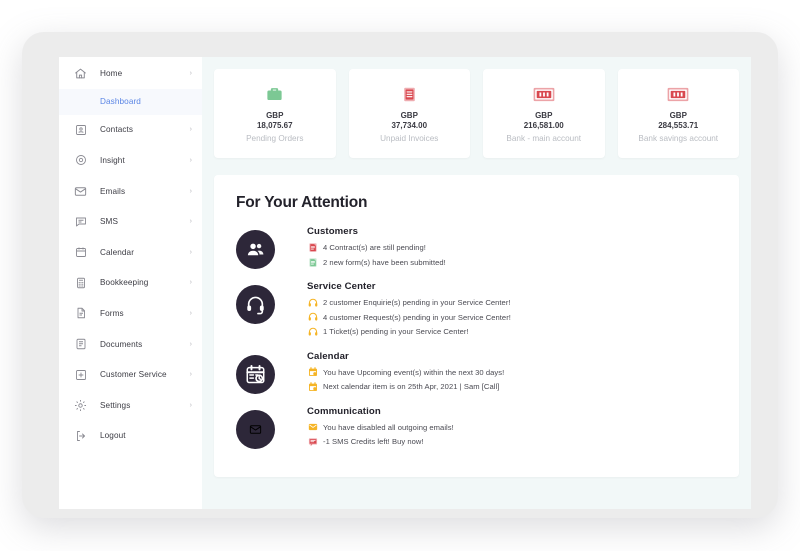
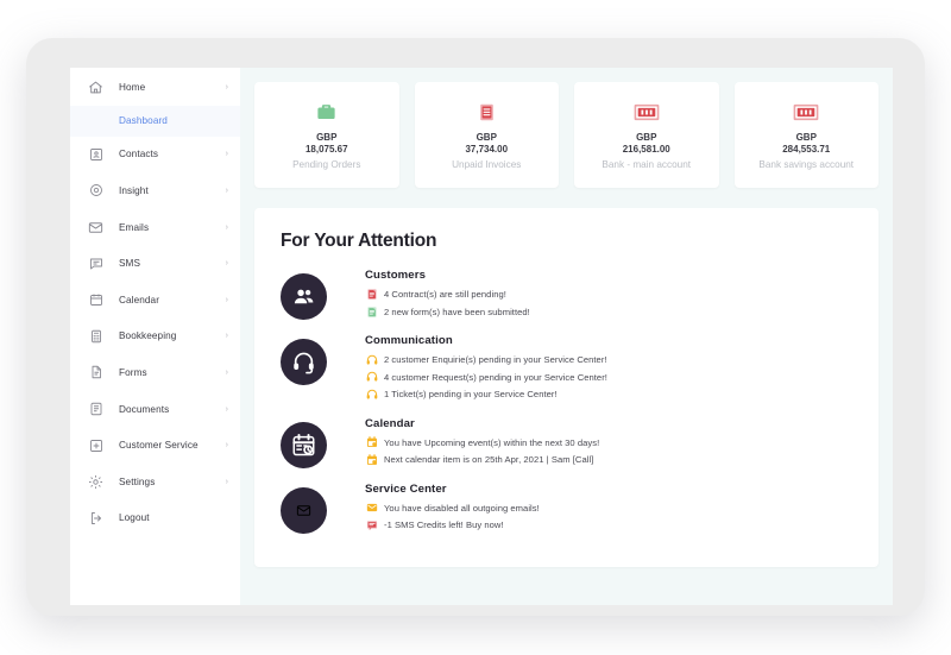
  Home
  Dashboard
  Contacts
  Insight
  Emails
  SMS
  Calendar
  Bookkeeping
  Forms
  Documents
  Customer Service
  Settings
  Logout
  GBP
  18,075.67
  Pending Orders
  GBP
  37,734.00
  Unpaid Invoices
  GBP
  216,581.00
  Bank - main account
  GBP
  284,553.71
  Bank savings account
  For Your Attention
  Customers
  4 Contract(s) are still pending!
  2 new form(s) have been submitted!
- Service Center
+ Communication
  2 customer Enquirie(s) pending in your Service Center!
  4 customer Request(s) pending in your Service Center!
  1 Ticket(s) pending in your Service Center!
  Calendar
  You have Upcoming event(s) within the next 30 days!
  Next calendar item is on 25th Apr, 2021 | Sam [Call]
- Communication
+ Service Center
  You have disabled all outgoing emails!
  -1 SMS Credits left! Buy now!
